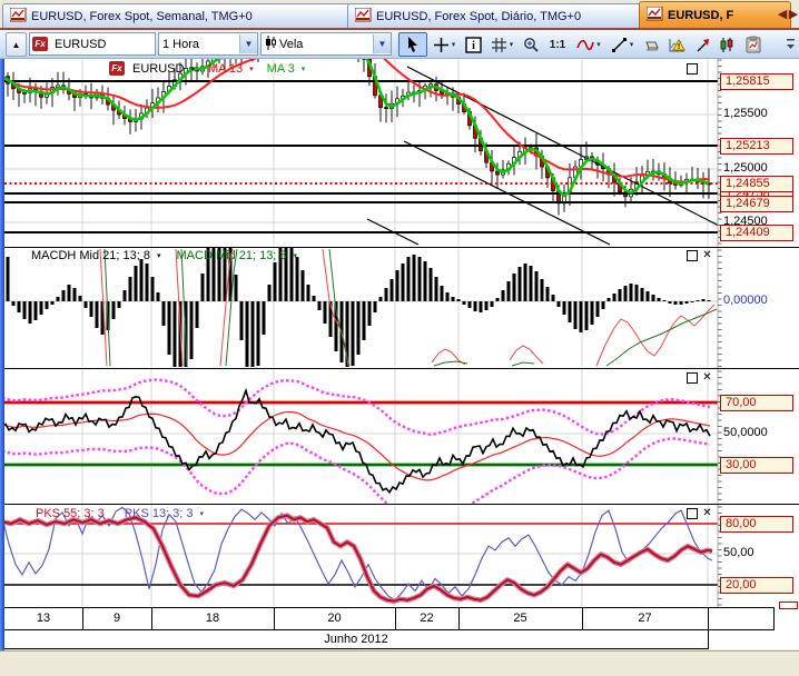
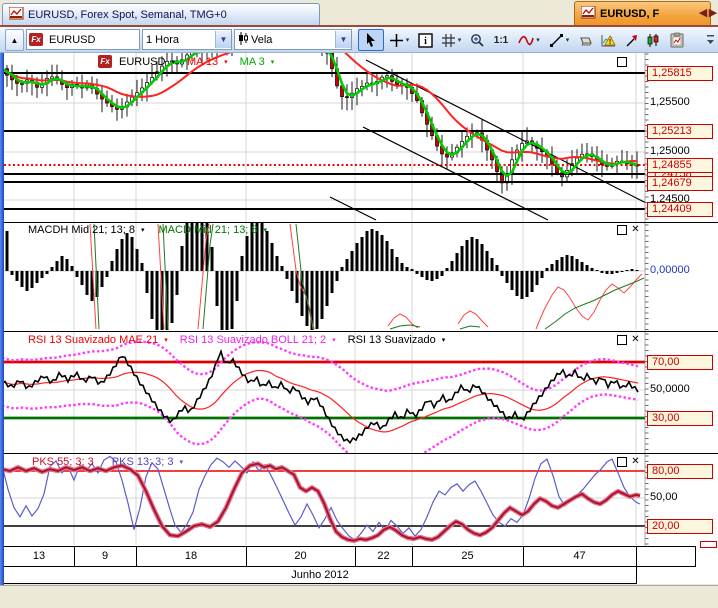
  EURUSD, Forex Spot, Semanal, TMG+0
- EURUSD, Forex Spot, Diário, TMG+0
  EURUSD, F
  ◀
  ▶
  ▲
  Fx
  EURUSD
  1 Hora
  ▼
  Vela
  ▼
  i
  1:1
  Fx
  EURUSD
  MA 13
  MA 3
  MACDH Mid 21; 13; 8
  MACD Mid 21; 13; 8
  ✕
+ RSI 13 Suavizado MAE 21
+ RSI 13 Suavizado BOLL 21; 2
+ RSI 13 Suavizado
  ✕
  PKS 55; 3; 3
  PKS 13; 3; 3
  ✕
  13
  9
  18
  20
  22
  25
- 27
+ 47
  Junho 2012
  1,25500
  1,25000
  1,24500
  1,24758
  1,25815
  1,25213
  1,24855
  1,24679
  1,24409
  0,00000
  50,0000
  70,00
  30,00
  50,00
  80,00
  20,00
